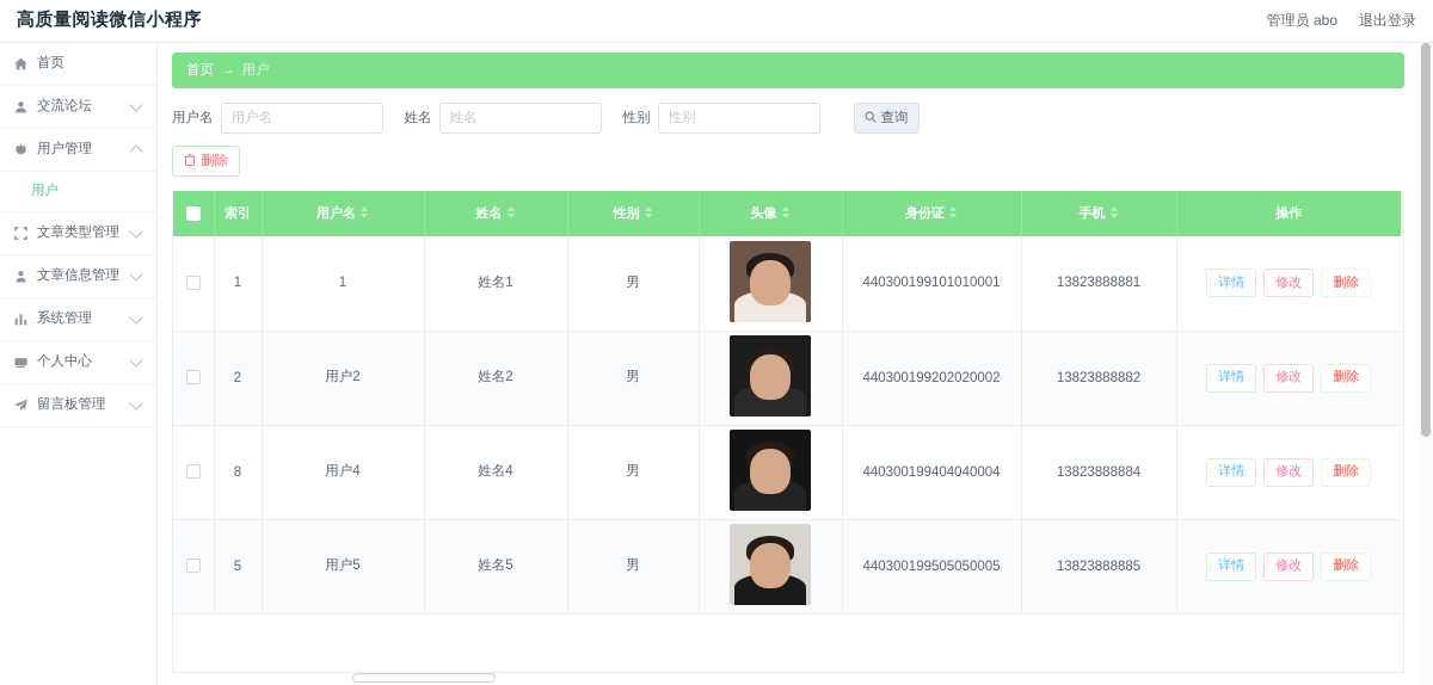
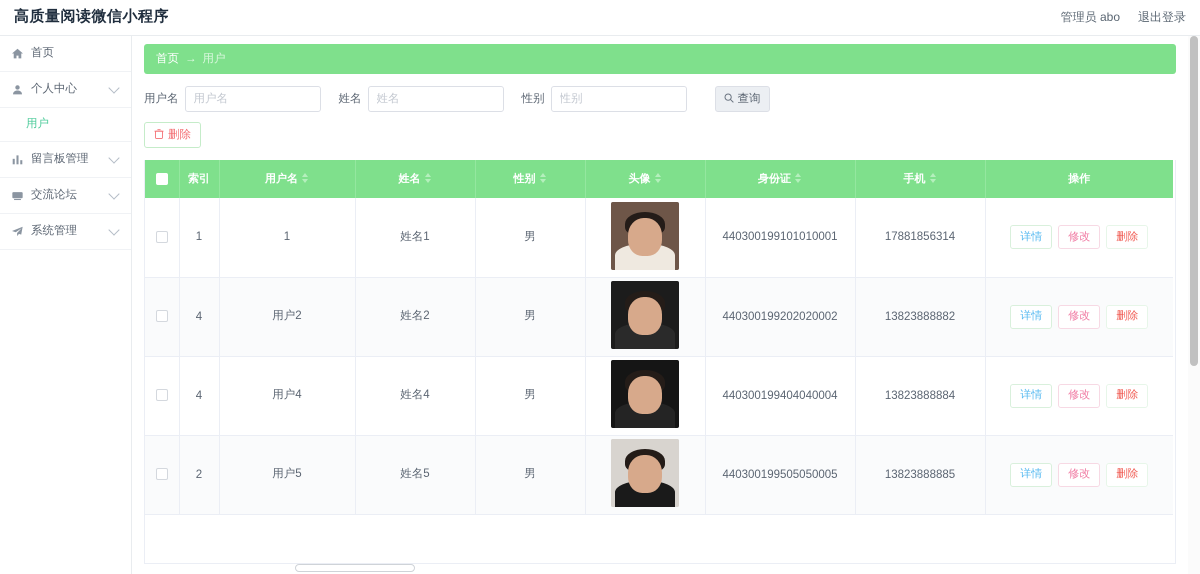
  高质量阅读微信小程序
  管理员 abo
  退出登录
  首页
- 交流论坛
+ 个人中心
- 用户管理
  用户
- 文章类型管理
- 文章信息管理
- 系统管理
+ 留言板管理
- 个人中心
+ 交流论坛
- 留言板管理
+ 系统管理
  首页
  →
  用户
  用户名
  用户名
  姓名
  姓名
  性别
  性别
  查询
  删除
  	索引	用户名	姓名	性别	头像	身份证	手机	操作
- 	1	1	姓名1	男		440300199101010001	13823888881	详情 修改 删除
+ 	1	1	姓名1	男		440300199101010001	17881856314	详情 修改 删除
- 	2	用户2	姓名2	男		440300199202020002	13823888882	详情 修改 删除
+ 	4	用户2	姓名2	男		440300199202020002	13823888882	详情 修改 删除
- 	8	用户4	姓名4	男		440300199404040004	13823888884	详情 修改 删除
+ 	4	用户4	姓名4	男		440300199404040004	13823888884	详情 修改 删除
- 	5	用户5	姓名5	男		440300199505050005	13823888885	详情 修改 删除
+ 	2	用户5	姓名5	男		440300199505050005	13823888885	详情 修改 删除
